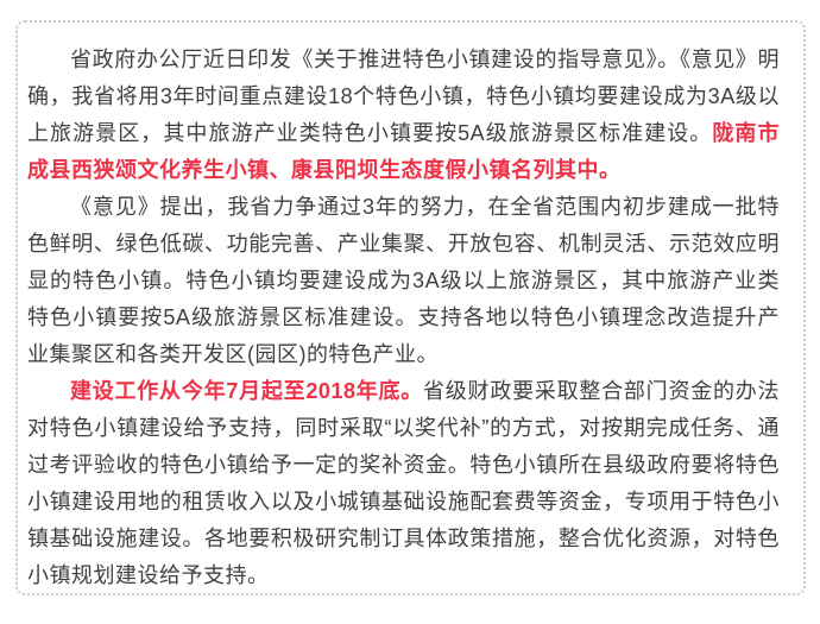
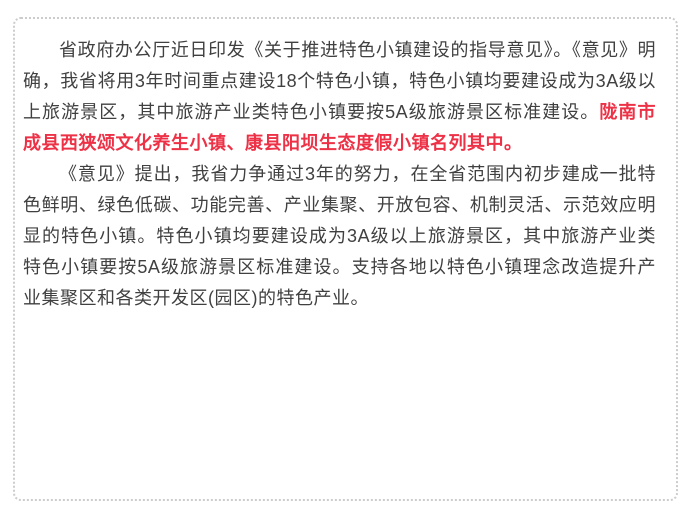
  省政府办公厅近日印发《关于推进特色小镇建设的指导意见》。《意见》明确，我省将用3年时间重点建设18个特色小镇，特色小镇均要建设成为3A级以上旅游景区，其中旅游产业类特色小镇要按5A级旅游景区标准建设。陇南市成县西狭颂文化养生小镇、康县阳坝生态度假小镇名列其中。
  《意见》提出，我省力争通过3年的努力，在全省范围内初步建成一批特色鲜明、绿色低碳、功能完善、产业集聚、开放包容、机制灵活、示范效应明显的特色小镇。特色小镇均要建设成为3A级以上旅游景区，其中旅游产业类特色小镇要按5A级旅游景区标准建设。支持各地以特色小镇理念改造提升产业集聚区和各类开发区(园区)的特色产业。
- 建设工作从今年7月起至2018年底。省级财政要采取整合部门资金的办法对特色小镇建设给予支持，同时采取“以奖代补”的方式，对按期完成任务、通过考评验收的特色小镇给予一定的奖补资金。特色小镇所在县级政府要将特色小镇建设用地的租赁收入以及小城镇基础设施配套费等资金，专项用于特色小镇基础设施建设。各地要积极研究制订具体政策措施，整合优化资源，对特色小镇规划建设给予支持。
